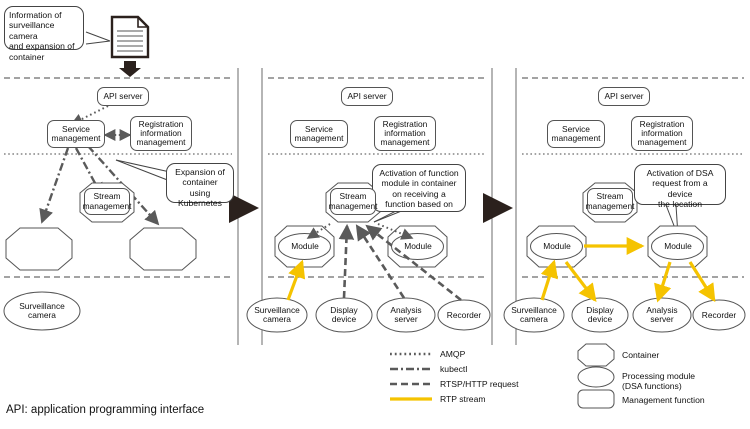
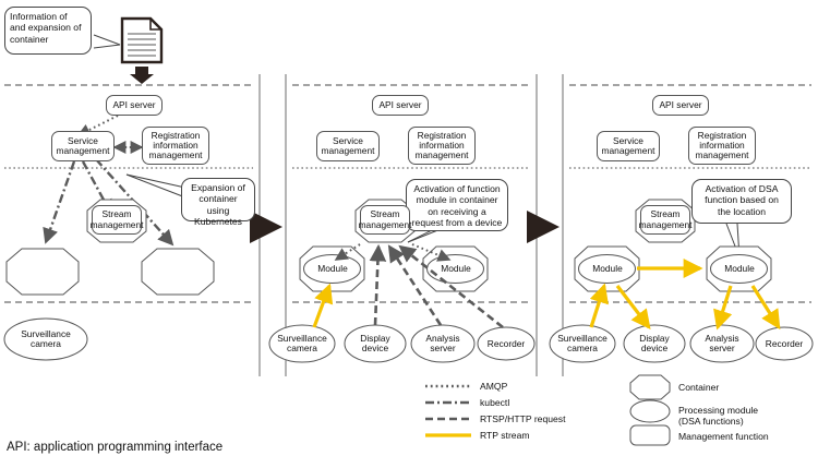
  Information of
- surveillance camera
  and expansion of
  container
  Expansion of
  container using
  Kubernetes
  Activation of function
  module in container
  on receiving a
- function based on
+ request from a device
  Activation of DSA
- request from a device
+ function based on
  the location
  API server
  Service
  management
  Registration
  information
  management
  Stream
  management
  Surveillance
  camera
  API server
  Service
  management
  Registration
  information
  management
  Stream
  management
  Module
  Module
  Surveillance
  camera
  Display
  device
  Analysis
  server
  Recorder
  API server
  Service
  management
  Registration
  information
  management
  Stream
  management
  Module
  Module
  Surveillance
  camera
  Display
  device
  Analysis
  server
  Recorder
  AMQP
  kubectl
  RTSP/HTTP request
  RTP stream
  Container
  Processing module
  (DSA functions)
  Management function
  API: application programming interface
